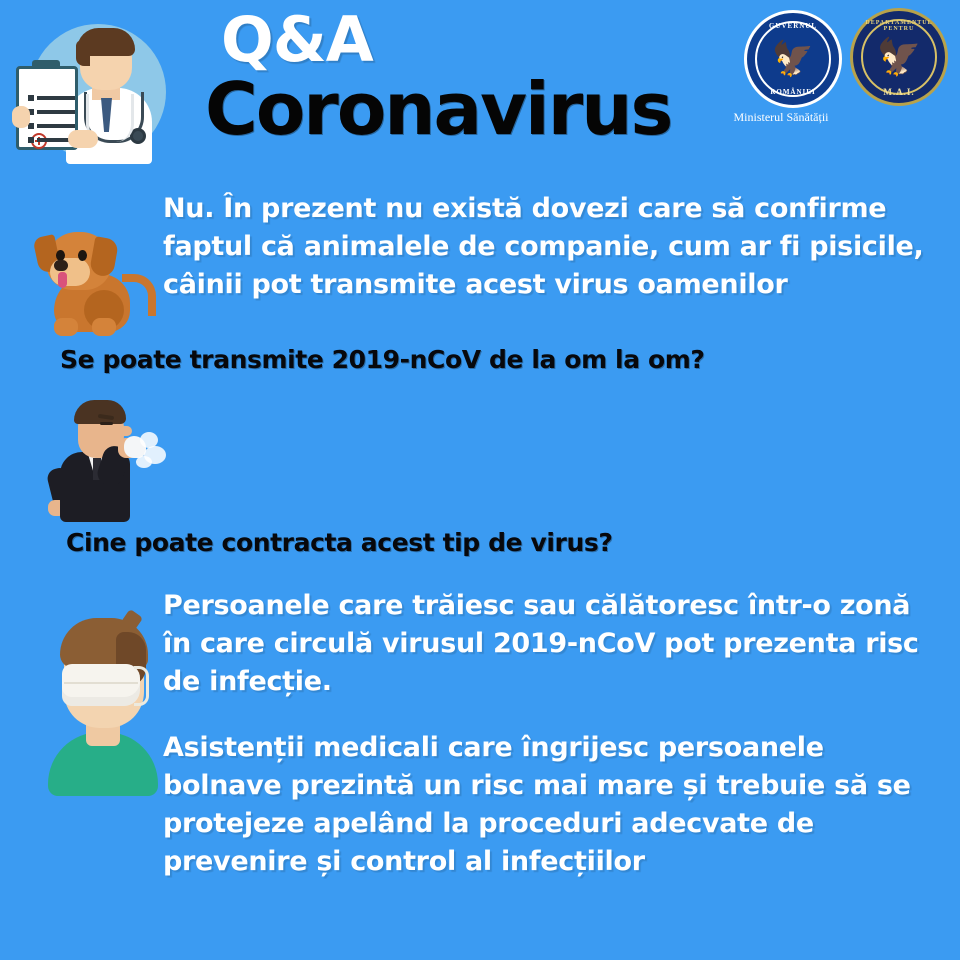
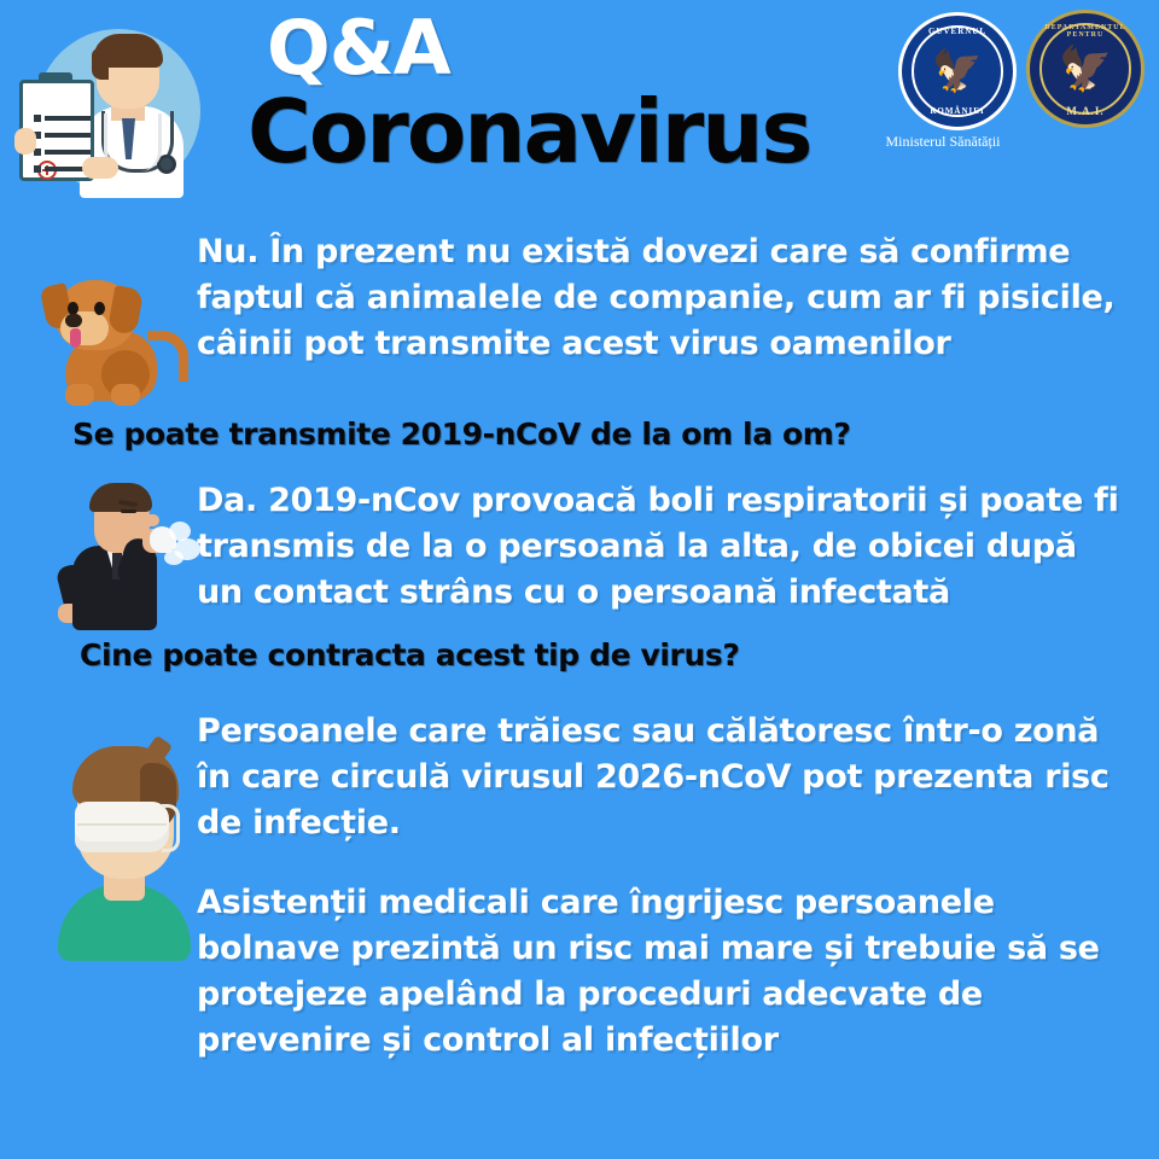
  Q&A
  Coronavirus
  GUVERNUL
  🦅
  ROMÂNIEI
  Ministerul Sănătății
  🦅
  M.A.I.
  Nu. În prezent nu există dovezi care să confirme faptul că animalele de companie, cum ar fi pisicile, câinii pot transmite acest virus oamenilor
  Se poate transmite 2019-nCoV de la om la om?
+ Da. 2019-nCov provoacă boli respiratorii și poate fi transmis de la o persoană la alta, de obicei după un contact strâns cu o persoană infectată
  Cine poate contracta acest tip de virus?
- Persoanele care trăiesc sau călătoresc într-o zonă în care circulă virusul 2019-nCoV pot prezenta risc de infecție.
+ Persoanele care trăiesc sau călătoresc într-o zonă în care circulă virusul 2026-nCoV pot prezenta risc de infecție.
  Asistenții medicali care îngrijesc persoanele bolnave prezintă un risc mai mare și trebuie să se protejeze apelând la proceduri adecvate de prevenire și control al infecțiilor
